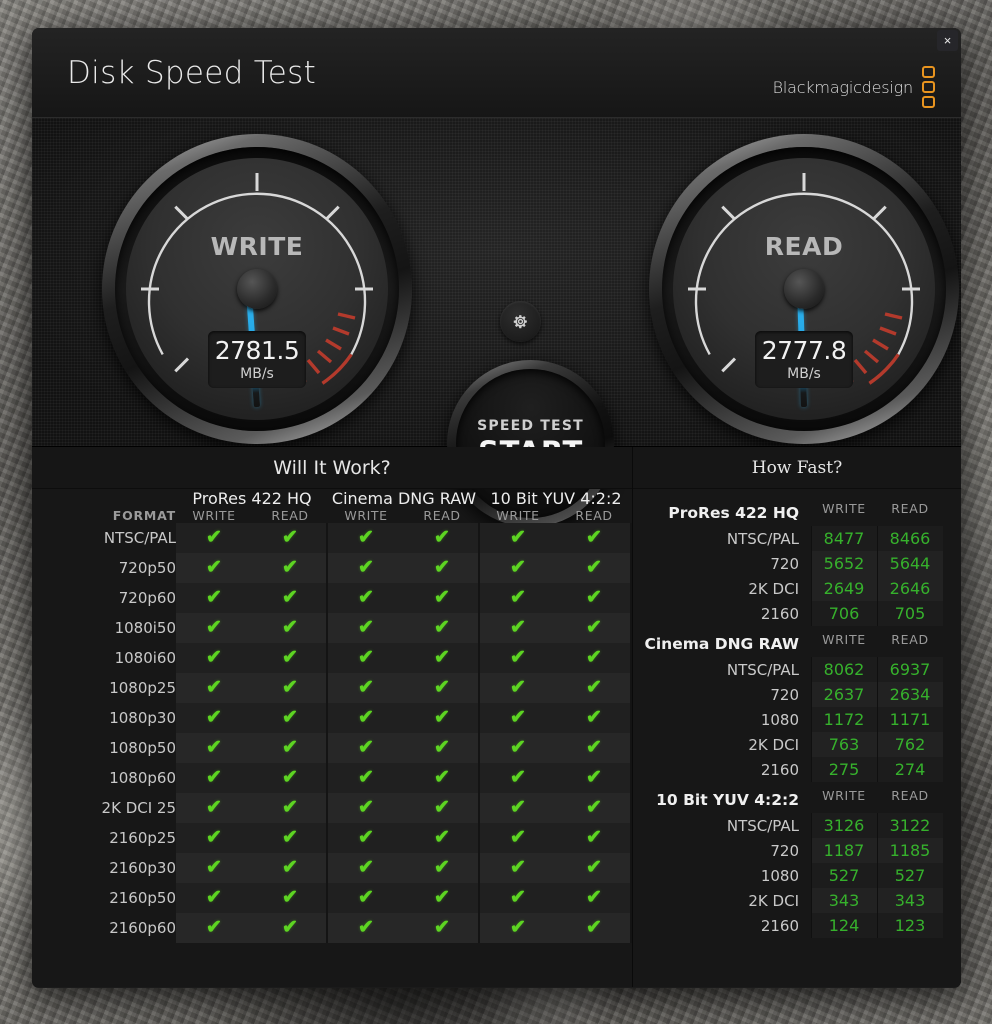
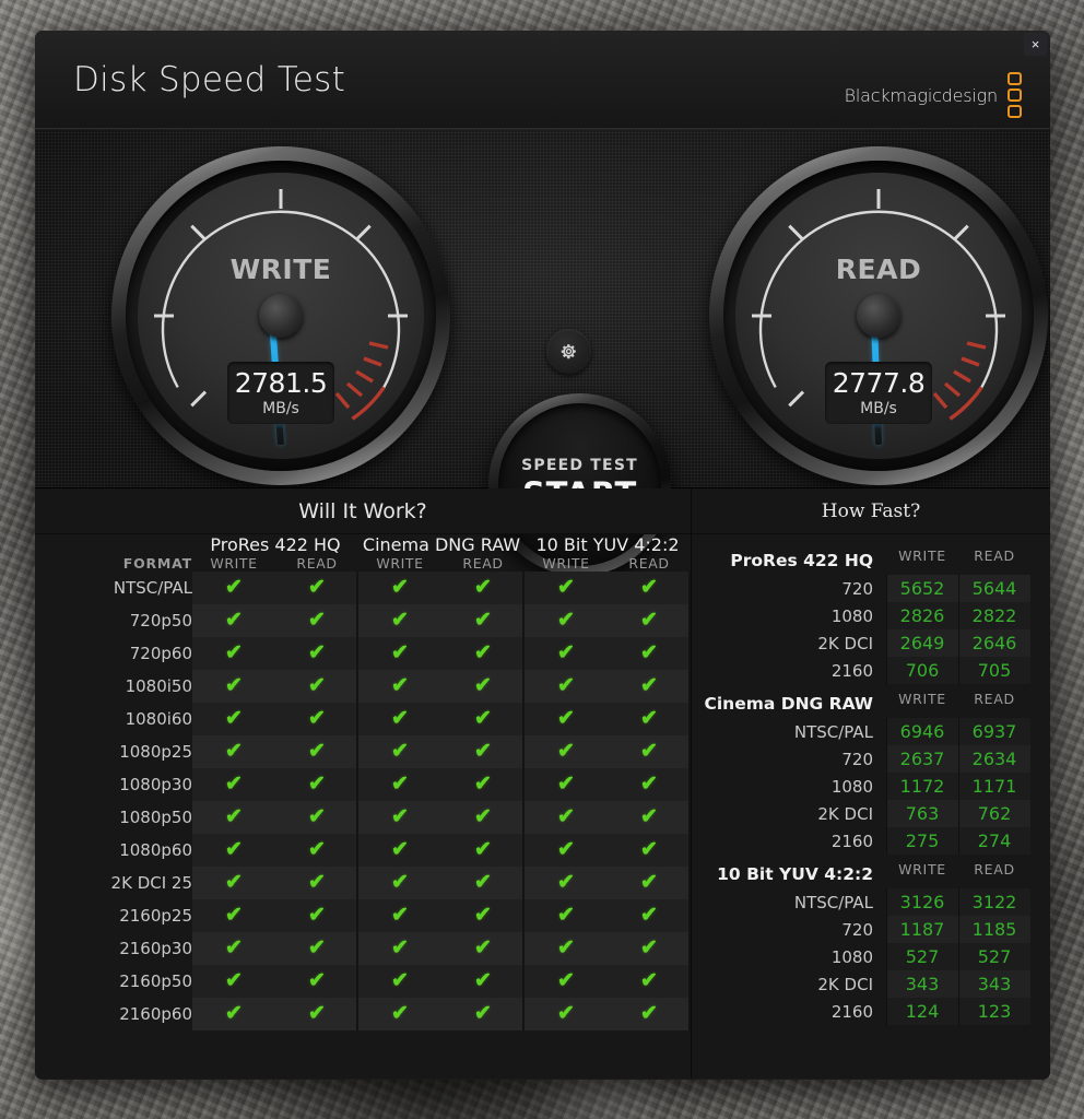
  Disk Speed Test
  Blackmagicdesign
  WRITE
  2781.5
  MB/s
  READ
  2777.8
  MB/s
  SPEED TEST
  Will It Work?
  FORMAT	ProRes 422 HQ	Cinema DNG RAW	10 Bit YUV 4:2:2
  WRITE	READ	WRITE	READ	WRITE	READ
  NTSC/PAL	✔	✔	✔	✔	✔	✔
  720p50	✔	✔	✔	✔	✔	✔
  720p60	✔	✔	✔	✔	✔	✔
  1080i50	✔	✔	✔	✔	✔	✔
  1080i60	✔	✔	✔	✔	✔	✔
  1080p25	✔	✔	✔	✔	✔	✔
  1080p30	✔	✔	✔	✔	✔	✔
  1080p50	✔	✔	✔	✔	✔	✔
  1080p60	✔	✔	✔	✔	✔	✔
  2K DCI 25	✔	✔	✔	✔	✔	✔
  2160p25	✔	✔	✔	✔	✔	✔
  2160p30	✔	✔	✔	✔	✔	✔
  2160p50	✔	✔	✔	✔	✔	✔
  2160p60	✔	✔	✔	✔	✔	✔
  How Fast?
  ProRes 422 HQ	WRITE	READ
- NTSC/PAL	8477	8466
  720	5652	5644
+ 1080	2826	2822
  2K DCI	2649	2646
  2160	706	705
  Cinema DNG RAW	WRITE	READ
- NTSC/PAL	8062	6937
+ NTSC/PAL	6946	6937
  720	2637	2634
  1080	1172	1171
  2K DCI	763	762
  2160	275	274
  10 Bit YUV 4:2:2	WRITE	READ
  NTSC/PAL	3126	3122
  720	1187	1185
  1080	527	527
  2K DCI	343	343
  2160	124	123
  ×
